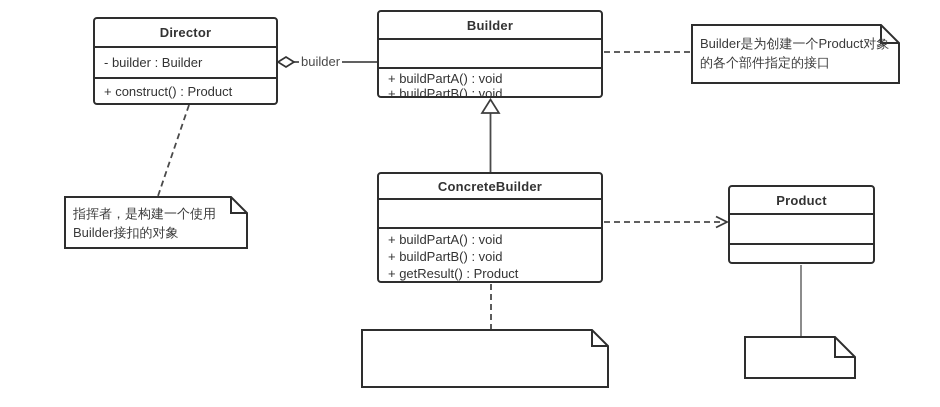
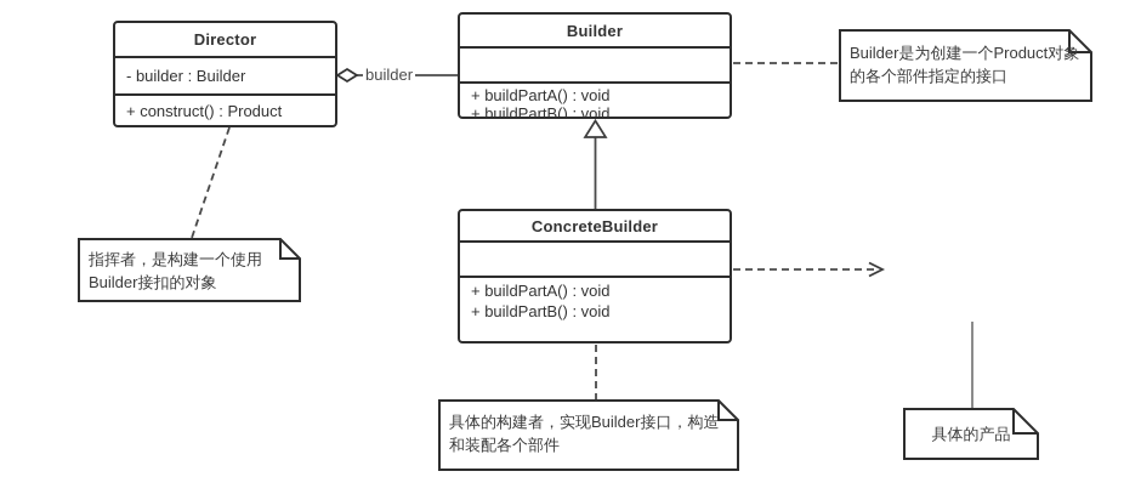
  Director
  - builder : Builder
  + construct() : Product
  Builder
  + buildPartA() : void
  + buildPartB() : void
  ConcreteBuilder
  + buildPartA() : void
  + buildPartB() : void
- + getResult() : Product
- Product
  builder
  Builder是为创建一个Product对象的各个部件指定的接口
  指挥者，是构建一个使用Builder接扣的对象
+ 具体的构建者，实现Builder接口，构造和装配各个部件
+ 具体的产品
